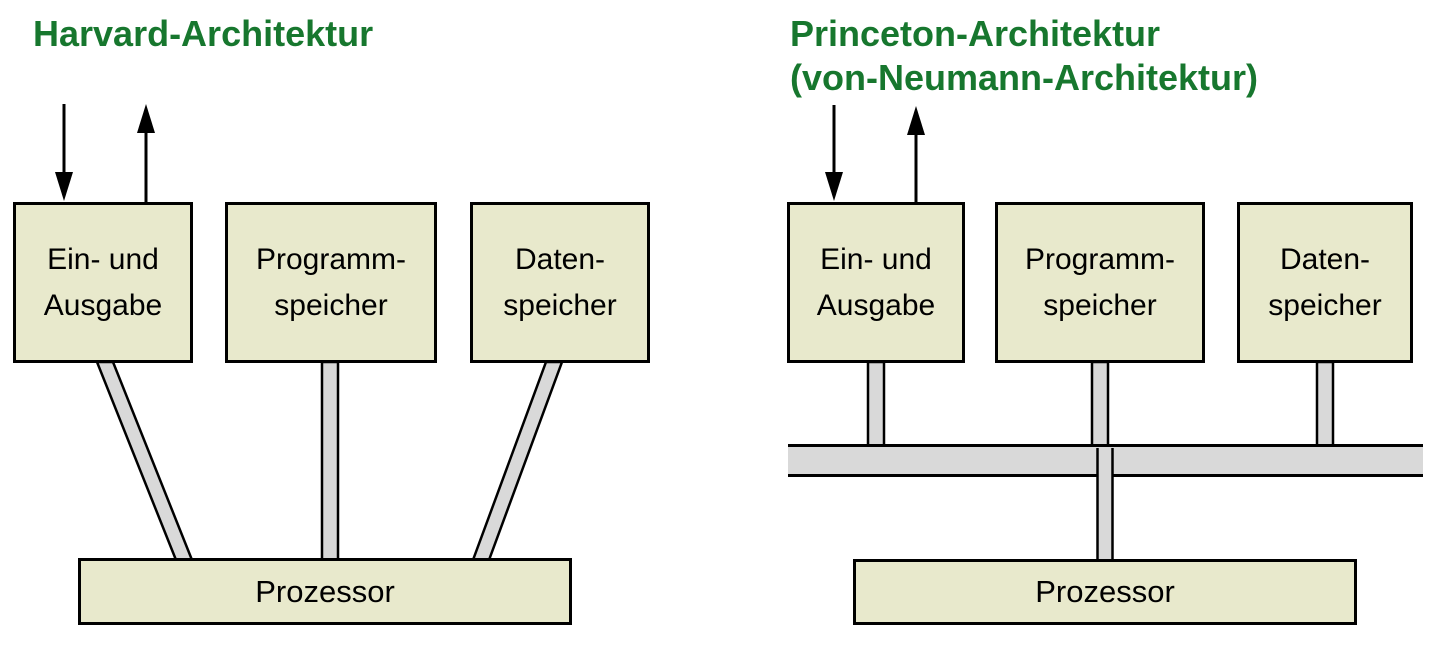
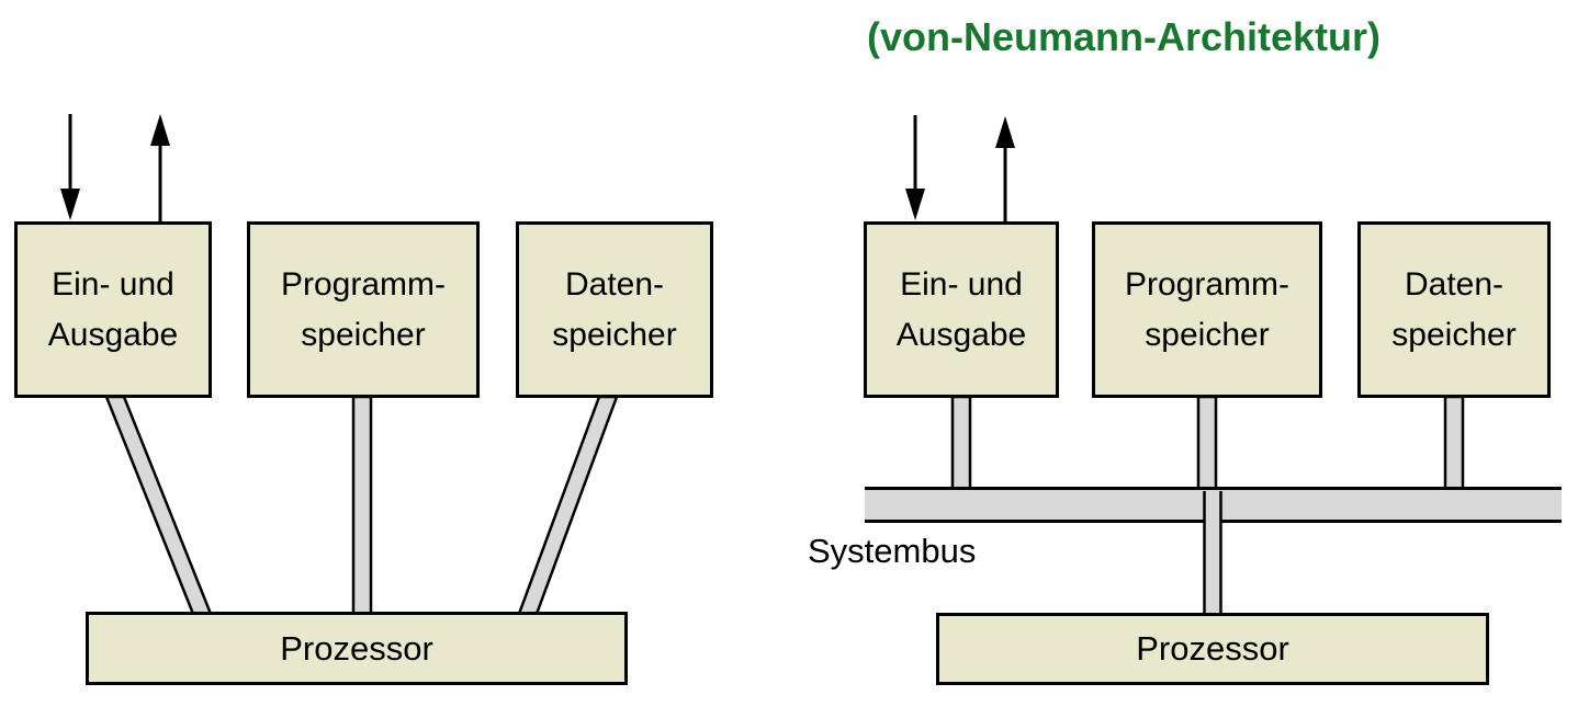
- Harvard-Architektur
  Ein- und
  Ausgabe
  Programm-
  speicher
  Daten-
  speicher
  Prozessor
- Princeton-Architektur
  (von-Neumann-Architektur)
  Ein- und
  Ausgabe
  Programm-
  speicher
  Daten-
  speicher
+ Systembus
  Prozessor
